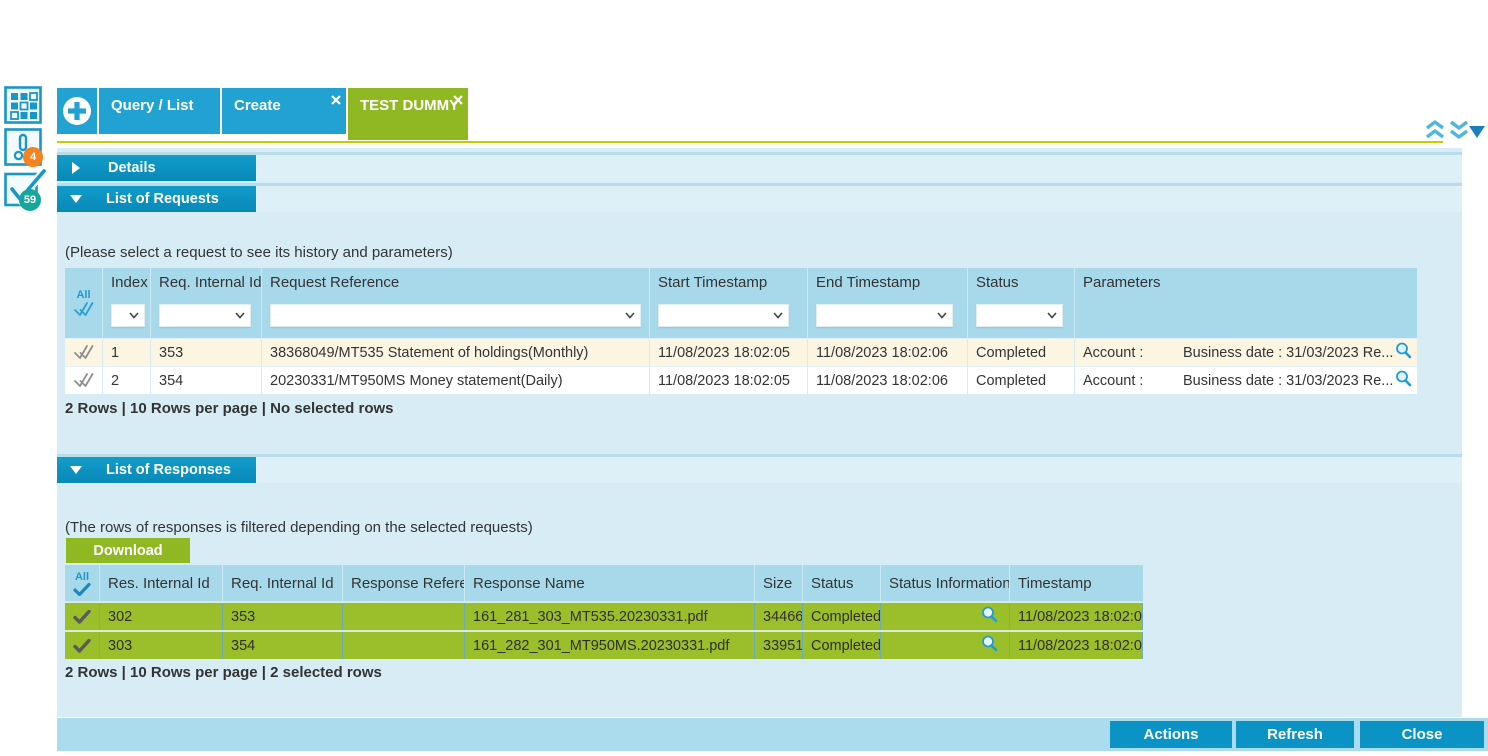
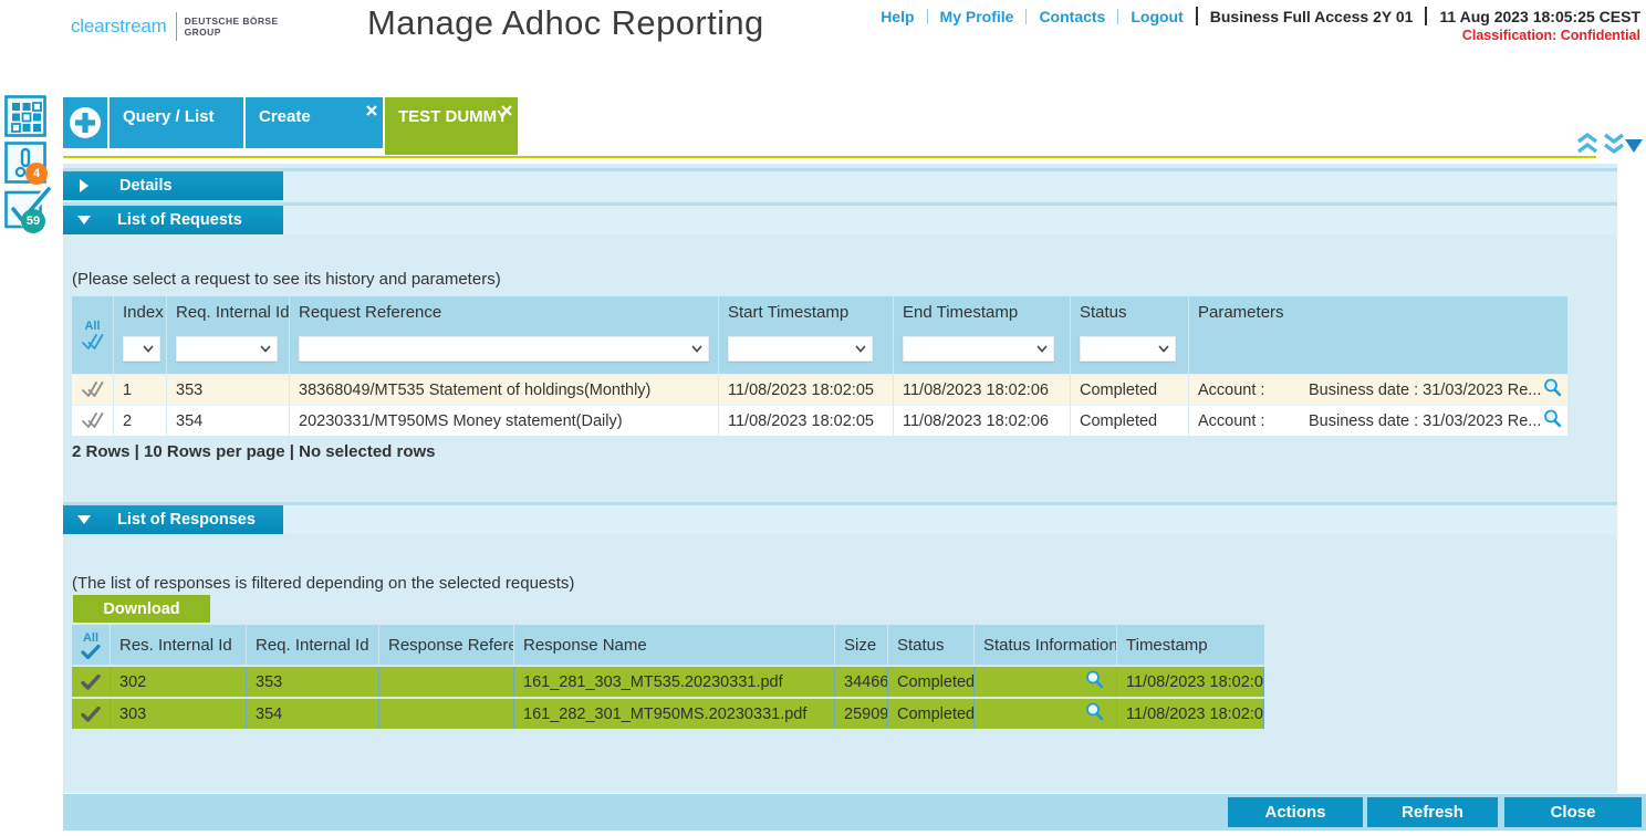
+ clearstream
+ DEUTSCHE BÖRSE
+ GROUP
+ Manage Adhoc Reporting
+ Help
+ My Profile
+ Contacts
+ Logout
+ Business Full Access 2Y 01
+ 11 Aug 2023 18:05:25 CEST
+ Classification: Confidential
  4
  59
  Query / List
  Create
  TEST DUMMY
  Details
  List of Requests
  (Please select a request to see its history and parameters)
  All
  Index
  Req. Internal Id
  Request Reference
  Start Timestamp
  End Timestamp
  Status
  Parameters
  1
  353
  38368049/MT535 Statement of holdings(Monthly)
  11/08/2023 18:02:05
  11/08/2023 18:02:06
  Completed
  Account :
  Business date : 31/03/2023 Re...
  2
  354
  20230331/MT950MS Money statement(Daily)
  11/08/2023 18:02:05
  11/08/2023 18:02:06
  Completed
  Account :
  Business date : 31/03/2023 Re...
  2 Rows | 10 Rows per page | No selected rows
  List of Responses
- (The rows of responses is filtered depending on the selected requests)
+ (The list of responses is filtered depending on the selected requests)
  Download
  All
  Res. Internal Id
  Req. Internal Id
  Response Refere
  Response Name
  Size
  Status
  Status Information
  Timestamp
  302
  353
  161_281_303_MT535.20230331.pdf
  34466
  Completed
  11/08/2023 18:02:0
  303
  354
  161_282_301_MT950MS.20230331.pdf
- 33951
+ 25909
  Completed
  11/08/2023 18:02:0
- 2 Rows | 10 Rows per page | 2 selected rows
  Actions
  Refresh
  Close
